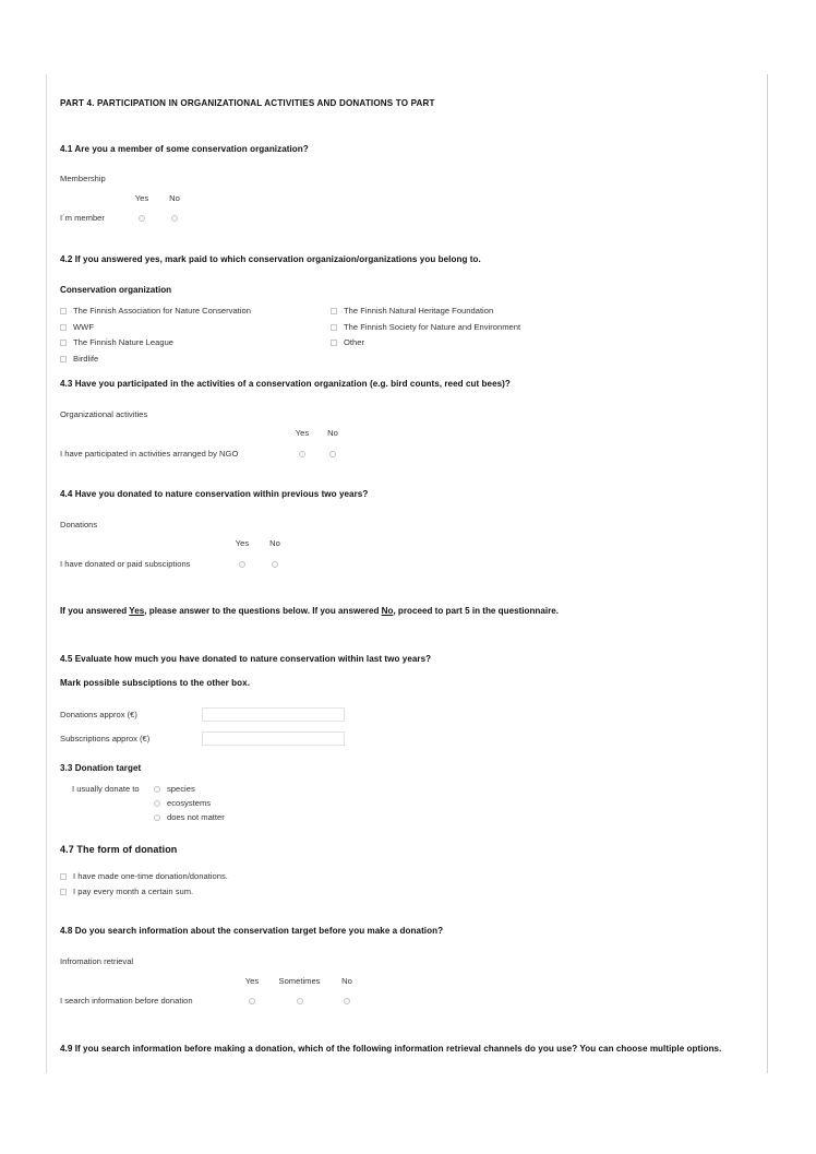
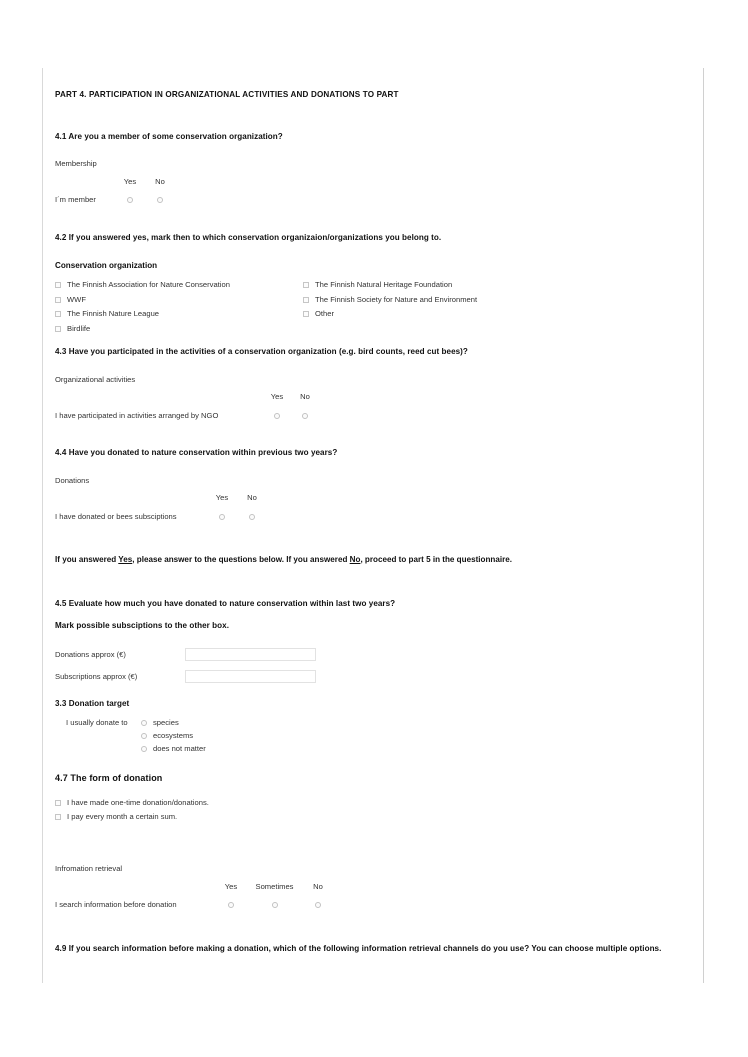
  PART 4. PARTICIPATION IN ORGANIZATIONAL ACTIVITIES AND DONATIONS TO PART
  4.1 Are you a member of some conservation organization?
  Membership
  Yes
  No
  I´m member
- 4.2 If you answered yes, mark paid to which conservation organizaion/organizations you belong to.
+ 4.2 If you answered yes, mark then to which conservation organizaion/organizations you belong to.
  Conservation organization
  The Finnish Association for Nature Conservation
  WWF
  The Finnish Nature League
  Birdlife
  The Finnish Natural Heritage Foundation
  The Finnish Society for Nature and Environment
  Other
  4.3 Have you participated in the activities of a conservation organization (e.g. bird counts, reed cut bees)?
  Organizational activities
  Yes
  No
  I have participated in activities arranged by NGO
  4.4 Have you donated to nature conservation within previous two years?
  Donations
  Yes
  No
- I have donated or paid subsciptions
+ I have donated or bees subsciptions
  If you answered Yes, please answer to the questions below. If you answered No, proceed to part 5 in the questionnaire.
  4.5 Evaluate how much you have donated to nature conservation within last two years?
  Mark possible subsciptions to the other box.
  Donations approx (€)
  Subscriptions approx (€)
  3.3 Donation target
  I usually donate to
  species
  ecosystems
  does not matter
  4.7 The form of donation
  I have made one-time donation/donations.
  I pay every month a certain sum.
- 4.8 Do you search information about the conservation target before you make a donation?
  Infromation retrieval
  Yes
  Sometimes
  No
  I search information before donation
  4.9 If you search information before making a donation, which of the following information retrieval channels do you use? You can choose multiple options.
